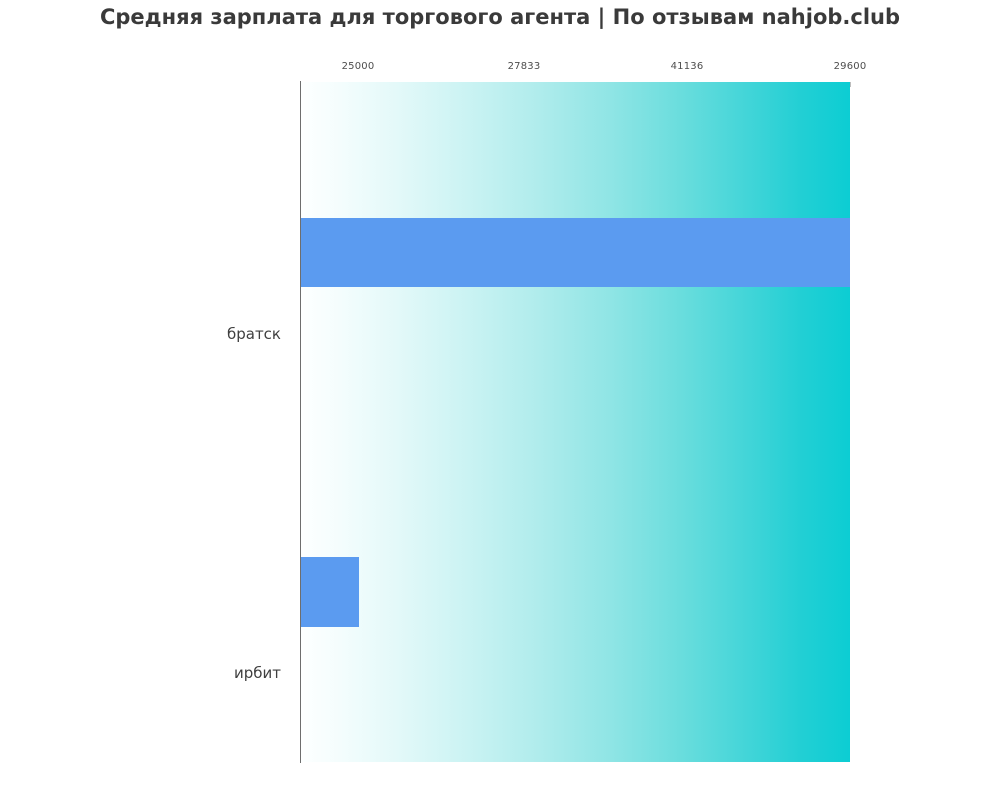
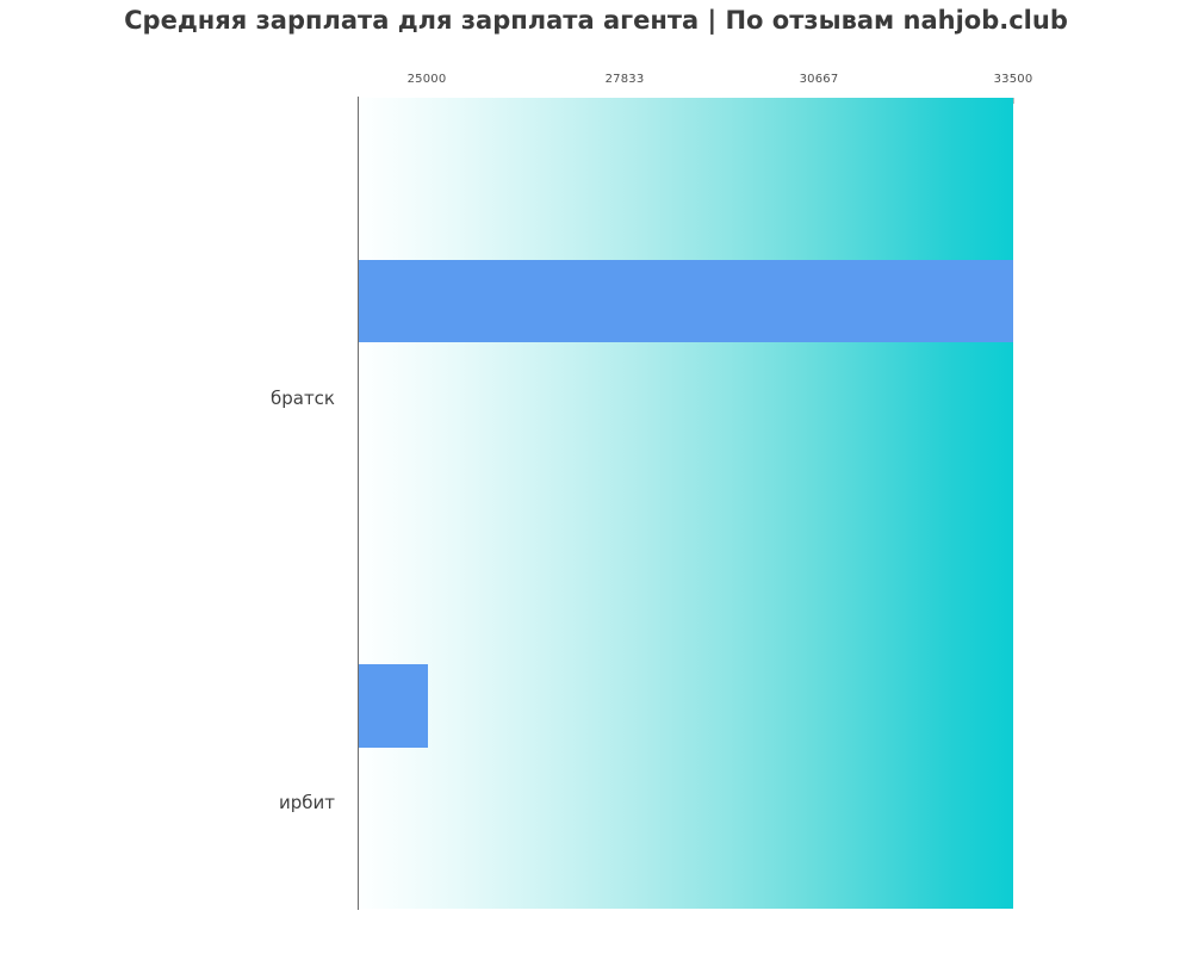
- Средняя зарплата для торгового агента | По отзывам nahjob.club
+ Средняя зарплата для зарплата агента | По отзывам nahjob.club
  25000
  27833
- 41136
+ 30667
- 29600
+ 33500
  братск
  ирбит
